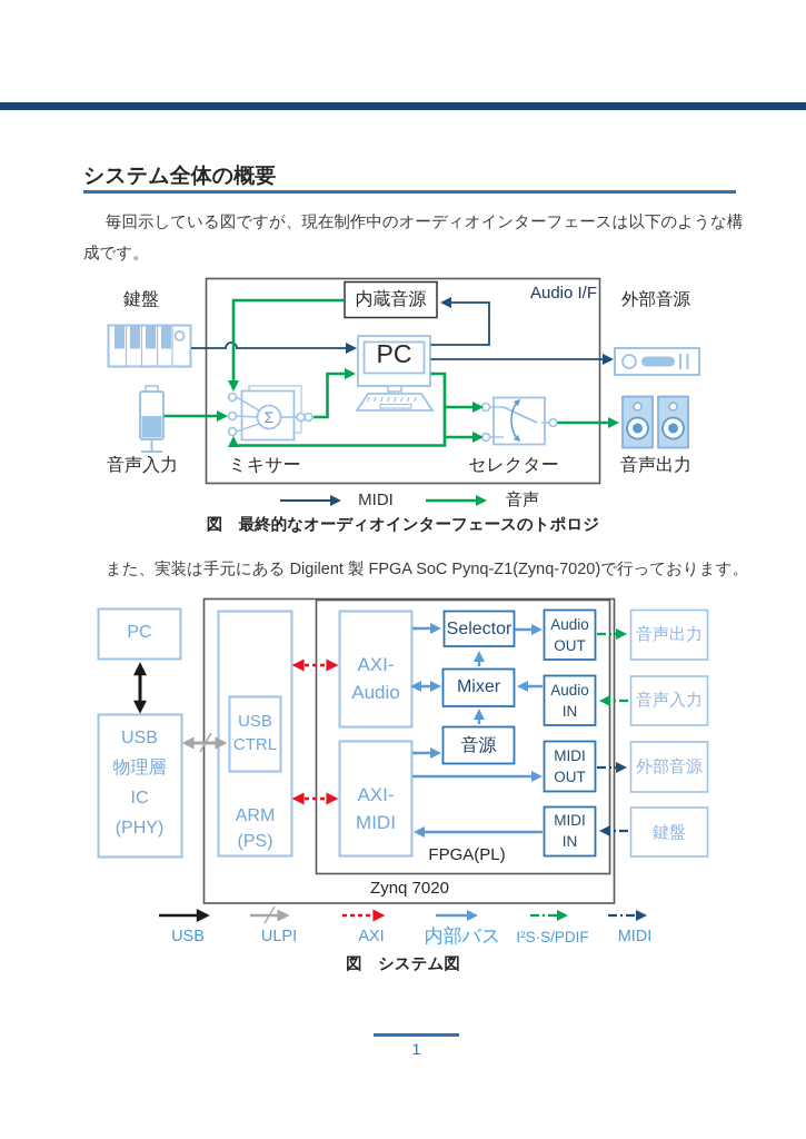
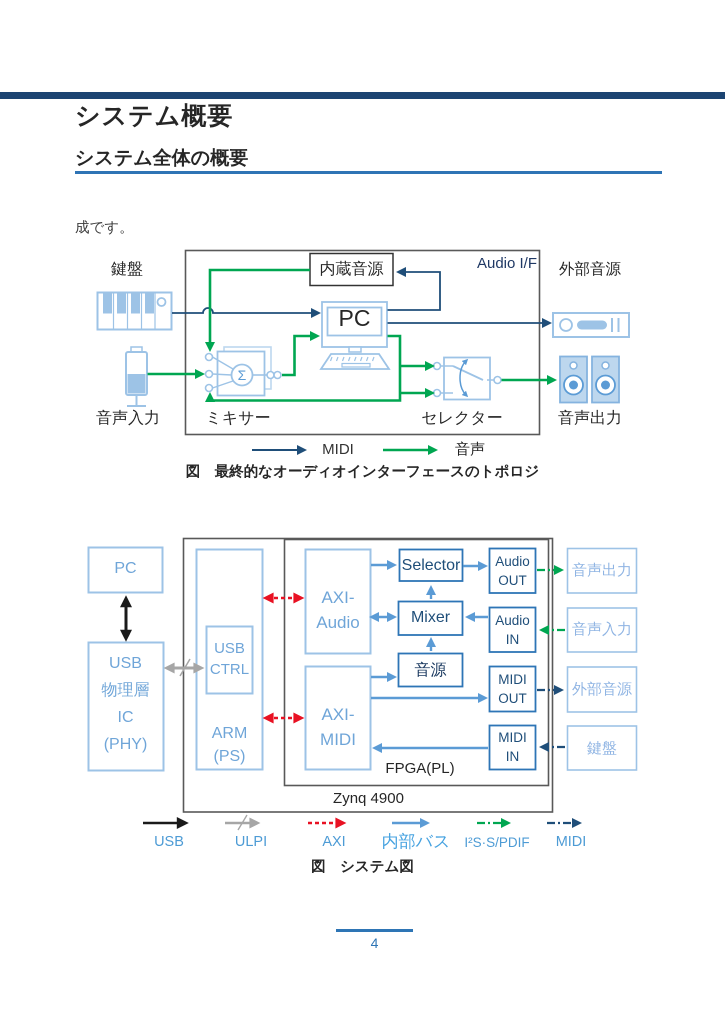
  Σ
+ システム概要
  システム全体の概要
- 毎回示している図ですが、現在制作中のオーディオインターフェースは以下のような構
  成です。
  鍵盤
  内蔵音源
  Audio I/F
  外部音源
  PC
  音声入力
  ミキサー
  セレクター
  音声出力
  MIDI
  音声
  図 最終的なオーディオインターフェースのトポロジ
- また、実装は手元にある Digilent 製 FPGA SoC Pynq-Z1(Zynq-7020)で行っております。
  PC
  USB
  物理層
  IC
  (PHY)
  USB
  CTRL
  ARM
  (PS)
  AXI-
  Audio
  AXI-
  MIDI
  Selector
  Mixer
  音源
  Audio
  OUT
  Audio
  IN
  MIDI
  OUT
  MIDI
  IN
  音声出力
  音声入力
  外部音源
  鍵盤
  FPGA(PL)
- Zynq 7020
+ Zynq 4900
  USB
  ULPI
  AXI
  内部バス
  I²S·S/PDIF
  MIDI
  図 システム図
- 1
+ 4
